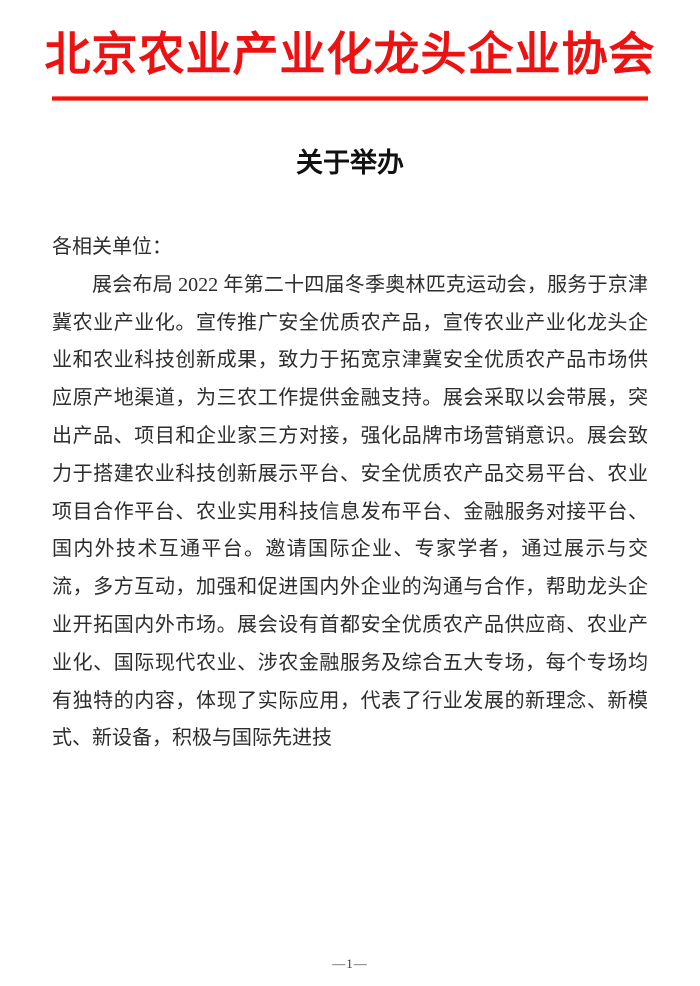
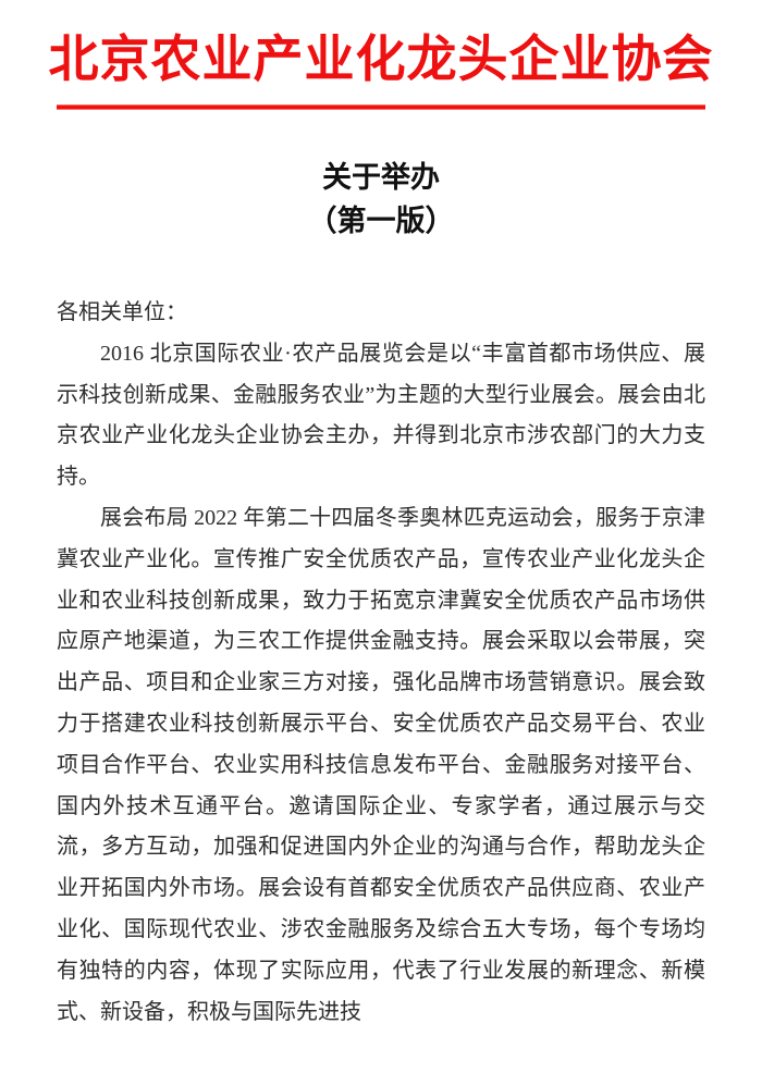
  北京农业产业化龙头企业协会
  关于举办
+ （第一版）
  各相关单位：
+ 2016 北京国际农业·农产品展览会是以“丰富首都市场供应、展示科技创新成果、金融服务农业”为主题的大型行业展会。展会由北京农业产业化龙头企业协会主办，并得到北京市涉农部门的大力支持。
  展会布局 2022 年第二十四届冬季奥林匹克运动会，服务于京津冀农业产业化。宣传推广安全优质农产品，宣传农业产业化龙头企业和农业科技创新成果，致力于拓宽京津冀安全优质农产品市场供应原产地渠道，为三农工作提供金融支持。展会采取以会带展，突出产品、项目和企业家三方对接，强化品牌市场营销意识。展会致力于搭建农业科技创新展示平台、安全优质农产品交易平台、农业项目合作平台、农业实用科技信息发布平台、金融服务对接平台、国内外技术互通平台。邀请国际企业、专家学者，通过展示与交流，多方互动，加强和促进国内外企业的沟通与合作，帮助龙头企业开拓国内外市场。展会设有首都安全优质农产品供应商、农业产业化、国际现代农业、涉农金融服务及综合五大专场，每个专场均有独特的内容，体现了实际应用，代表了行业发展的新理念、新模式、新设备，积极与国际先进技
- —1—
